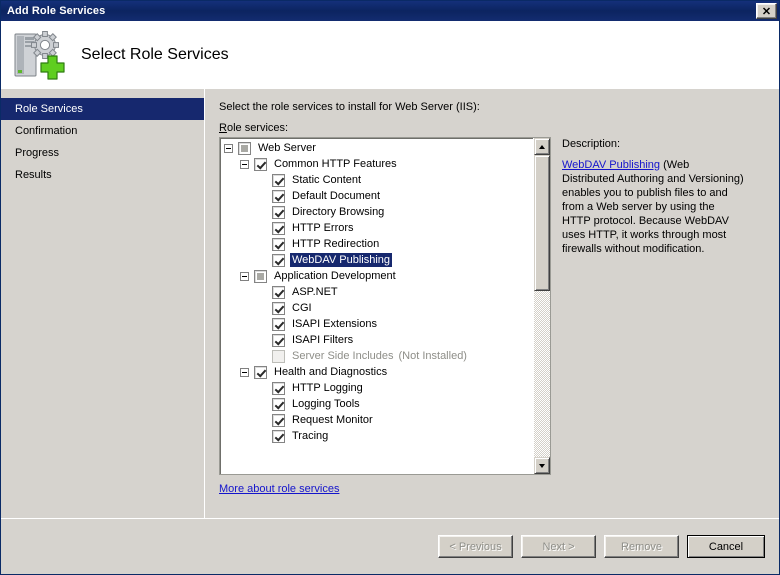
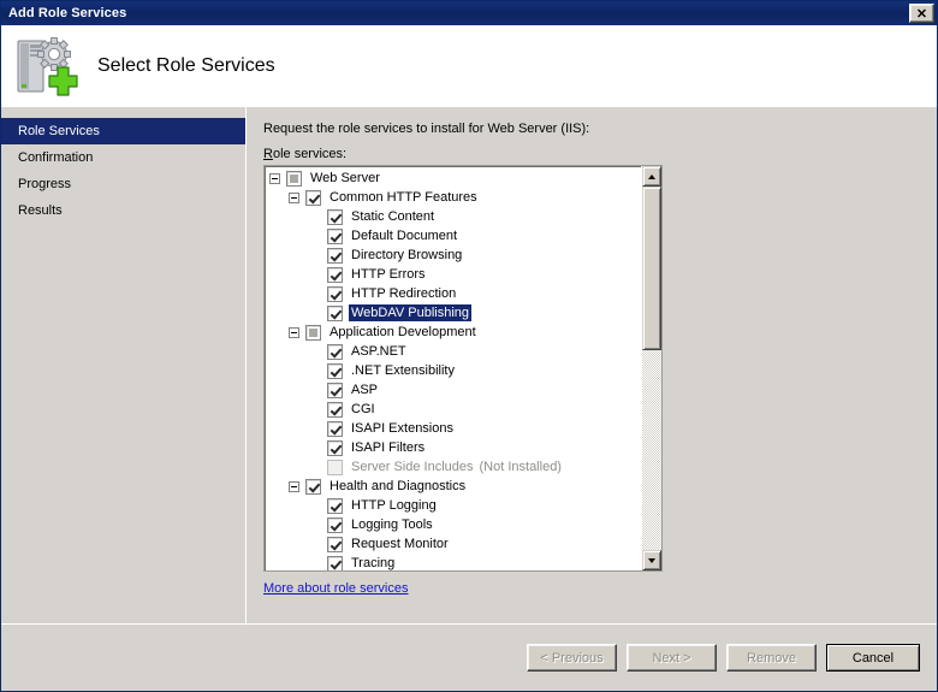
  Add Role Services
  ✕
  Select Role Services
  Role Services
  Confirmation
  Progress
  Results
- Select the role services to install for Web Server (IIS):
+ Request the role services to install for Web Server (IIS):
  Role services:
  Web Server
  Common HTTP Features
  Static Content
  Default Document
  Directory Browsing
  HTTP Errors
  HTTP Redirection
  WebDAV Publishing
  Application Development
  ASP.NET
+ .NET Extensibility
+ ASP
  CGI
  ISAPI Extensions
  ISAPI Filters
  Server Side Includes
  (Not Installed)
  Health and Diagnostics
  HTTP Logging
  Logging Tools
  Request Monitor
  Tracing
  More about role services
- Description:
- WebDAV Publishing (Web Distributed Authoring and Versioning) enables you to publish files to and from a Web server by using the HTTP protocol. Because WebDAV uses HTTP, it works through most firewalls without modification.
  < Previous
  Next >
  Remove
  Cancel
